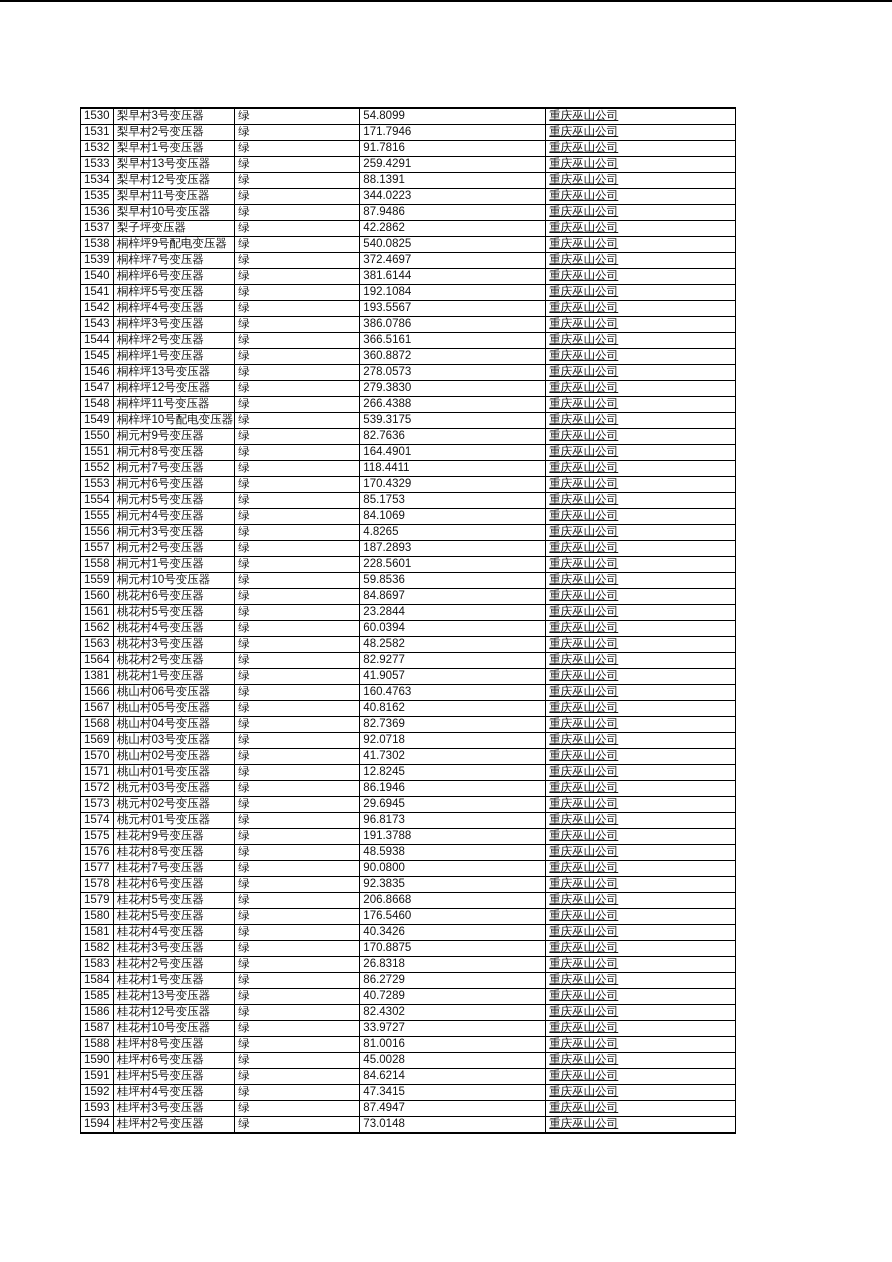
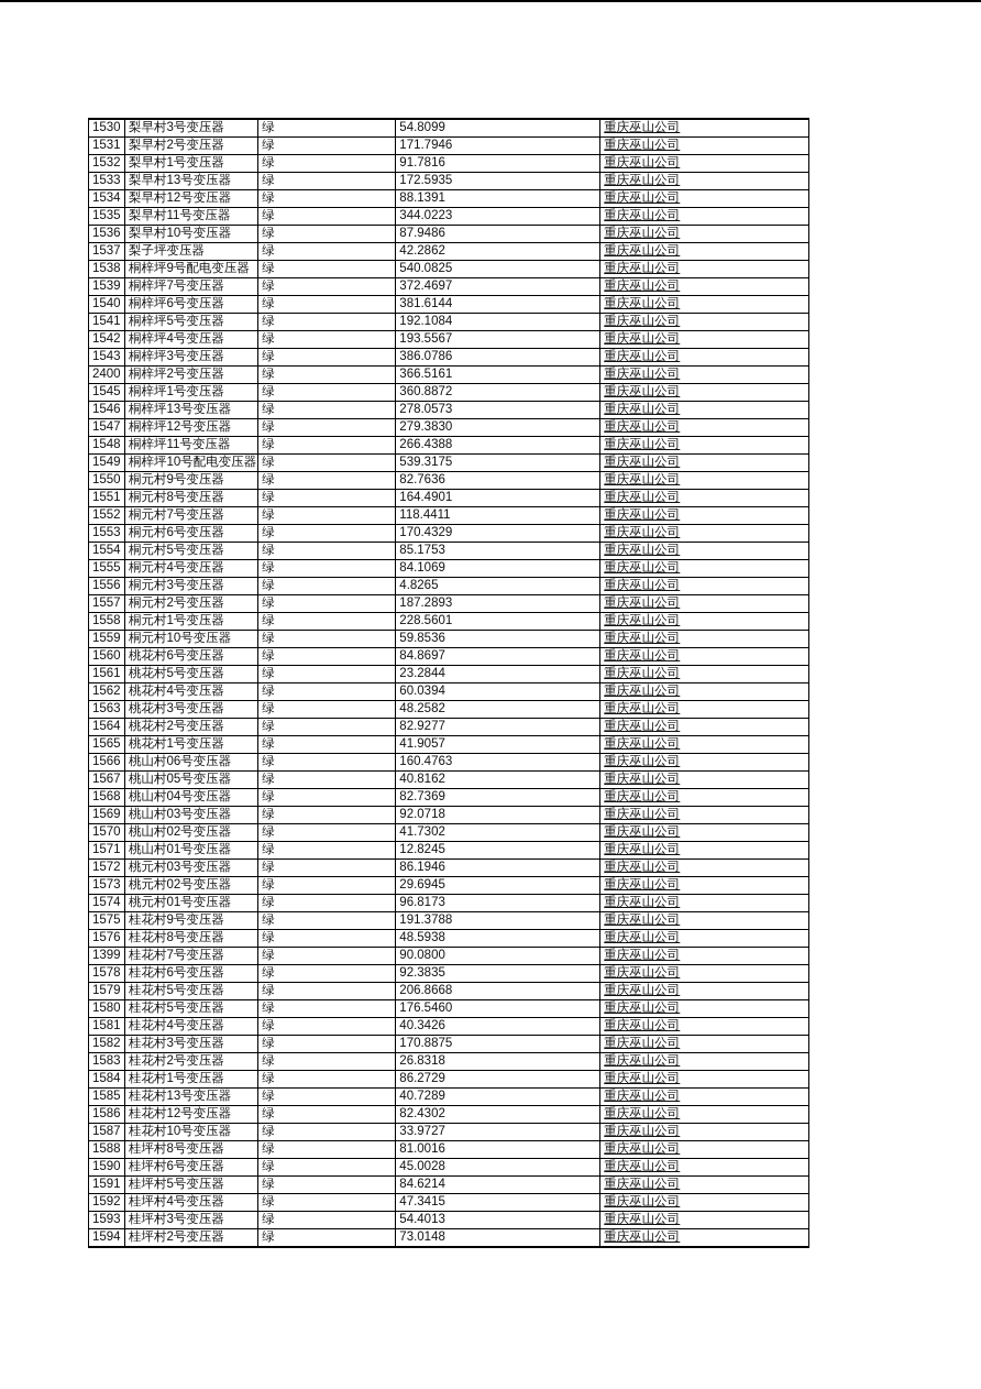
  1530	梨早村3号变压器	绿	54.8099	重庆巫山公司
  1531	梨早村2号变压器	绿	171.7946	重庆巫山公司
  1532	梨早村1号变压器	绿	91.7816	重庆巫山公司
- 1533	梨早村13号变压器	绿	259.4291	重庆巫山公司
+ 1533	梨早村13号变压器	绿	172.5935	重庆巫山公司
  1534	梨早村12号变压器	绿	88.1391	重庆巫山公司
  1535	梨早村11号变压器	绿	344.0223	重庆巫山公司
  1536	梨早村10号变压器	绿	87.9486	重庆巫山公司
  1537	梨子坪变压器	绿	42.2862	重庆巫山公司
  1538	桐梓坪9号配电变压器	绿	540.0825	重庆巫山公司
  1539	桐梓坪7号变压器	绿	372.4697	重庆巫山公司
  1540	桐梓坪6号变压器	绿	381.6144	重庆巫山公司
  1541	桐梓坪5号变压器	绿	192.1084	重庆巫山公司
  1542	桐梓坪4号变压器	绿	193.5567	重庆巫山公司
  1543	桐梓坪3号变压器	绿	386.0786	重庆巫山公司
- 1544	桐梓坪2号变压器	绿	366.5161	重庆巫山公司
+ 2400	桐梓坪2号变压器	绿	366.5161	重庆巫山公司
  1545	桐梓坪1号变压器	绿	360.8872	重庆巫山公司
  1546	桐梓坪13号变压器	绿	278.0573	重庆巫山公司
  1547	桐梓坪12号变压器	绿	279.3830	重庆巫山公司
  1548	桐梓坪11号变压器	绿	266.4388	重庆巫山公司
  1549	桐梓坪10号配电变压器	绿	539.3175	重庆巫山公司
  1550	桐元村9号变压器	绿	82.7636	重庆巫山公司
  1551	桐元村8号变压器	绿	164.4901	重庆巫山公司
  1552	桐元村7号变压器	绿	118.4411	重庆巫山公司
  1553	桐元村6号变压器	绿	170.4329	重庆巫山公司
  1554	桐元村5号变压器	绿	85.1753	重庆巫山公司
  1555	桐元村4号变压器	绿	84.1069	重庆巫山公司
  1556	桐元村3号变压器	绿	4.8265	重庆巫山公司
  1557	桐元村2号变压器	绿	187.2893	重庆巫山公司
  1558	桐元村1号变压器	绿	228.5601	重庆巫山公司
  1559	桐元村10号变压器	绿	59.8536	重庆巫山公司
  1560	桃花村6号变压器	绿	84.8697	重庆巫山公司
  1561	桃花村5号变压器	绿	23.2844	重庆巫山公司
  1562	桃花村4号变压器	绿	60.0394	重庆巫山公司
  1563	桃花村3号变压器	绿	48.2582	重庆巫山公司
  1564	桃花村2号变压器	绿	82.9277	重庆巫山公司
- 1381	桃花村1号变压器	绿	41.9057	重庆巫山公司
+ 1565	桃花村1号变压器	绿	41.9057	重庆巫山公司
  1566	桃山村06号变压器	绿	160.4763	重庆巫山公司
  1567	桃山村05号变压器	绿	40.8162	重庆巫山公司
  1568	桃山村04号变压器	绿	82.7369	重庆巫山公司
  1569	桃山村03号变压器	绿	92.0718	重庆巫山公司
  1570	桃山村02号变压器	绿	41.7302	重庆巫山公司
  1571	桃山村01号变压器	绿	12.8245	重庆巫山公司
  1572	桃元村03号变压器	绿	86.1946	重庆巫山公司
  1573	桃元村02号变压器	绿	29.6945	重庆巫山公司
  1574	桃元村01号变压器	绿	96.8173	重庆巫山公司
  1575	桂花村9号变压器	绿	191.3788	重庆巫山公司
  1576	桂花村8号变压器	绿	48.5938	重庆巫山公司
- 1577	桂花村7号变压器	绿	90.0800	重庆巫山公司
+ 1399	桂花村7号变压器	绿	90.0800	重庆巫山公司
  1578	桂花村6号变压器	绿	92.3835	重庆巫山公司
  1579	桂花村5号变压器	绿	206.8668	重庆巫山公司
  1580	桂花村5号变压器	绿	176.5460	重庆巫山公司
  1581	桂花村4号变压器	绿	40.3426	重庆巫山公司
  1582	桂花村3号变压器	绿	170.8875	重庆巫山公司
  1583	桂花村2号变压器	绿	26.8318	重庆巫山公司
  1584	桂花村1号变压器	绿	86.2729	重庆巫山公司
  1585	桂花村13号变压器	绿	40.7289	重庆巫山公司
  1586	桂花村12号变压器	绿	82.4302	重庆巫山公司
  1587	桂花村10号变压器	绿	33.9727	重庆巫山公司
  1588	桂坪村8号变压器	绿	81.0016	重庆巫山公司
  1590	桂坪村6号变压器	绿	45.0028	重庆巫山公司
  1591	桂坪村5号变压器	绿	84.6214	重庆巫山公司
  1592	桂坪村4号变压器	绿	47.3415	重庆巫山公司
- 1593	桂坪村3号变压器	绿	87.4947	重庆巫山公司
+ 1593	桂坪村3号变压器	绿	54.4013	重庆巫山公司
  1594	桂坪村2号变压器	绿	73.0148	重庆巫山公司
